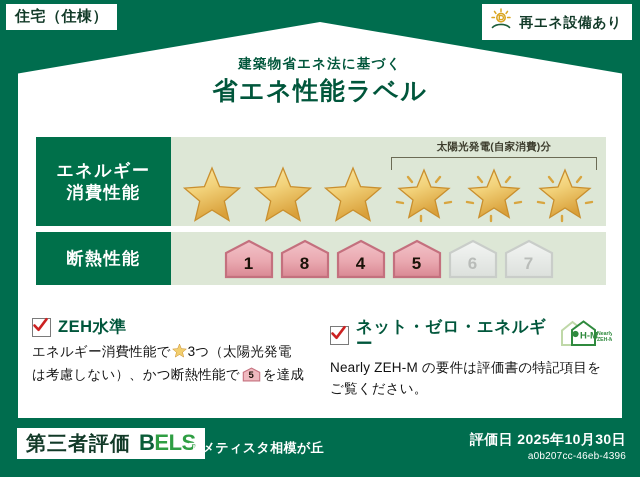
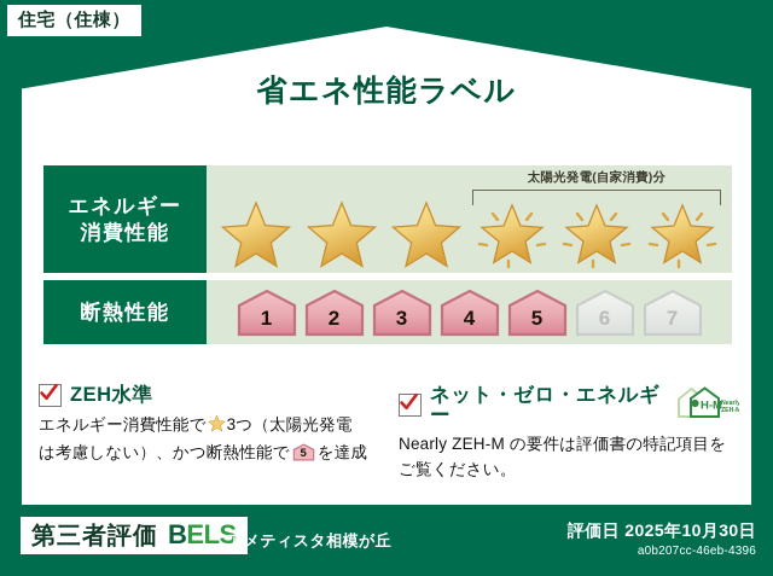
  住宅（住棟）
- 再エネ設備あり
- 建築物省エネ法に基づく
  省エネ性能ラベル
  エネルギー
  消費性能
  太陽光発電(自家消費)分
  断熱性能
  1
+ 2
- 8
+ 3
  4
  5
  6
  7
  ZEH水準
  エネルギー消費性能で 3つ（太陽光発電
  は考慮しない）、かつ断熱性能で
  5
  を達成
  ネット・ゼロ・エネルギー
  H-M
  Nearly ZEH-M の要件は評価書の特記項目をご覧ください。
  第三者評価
  BELS
  アメティスタ相模が丘
  評価日 2025年10月30日
  a0b207cc-46eb-4396
